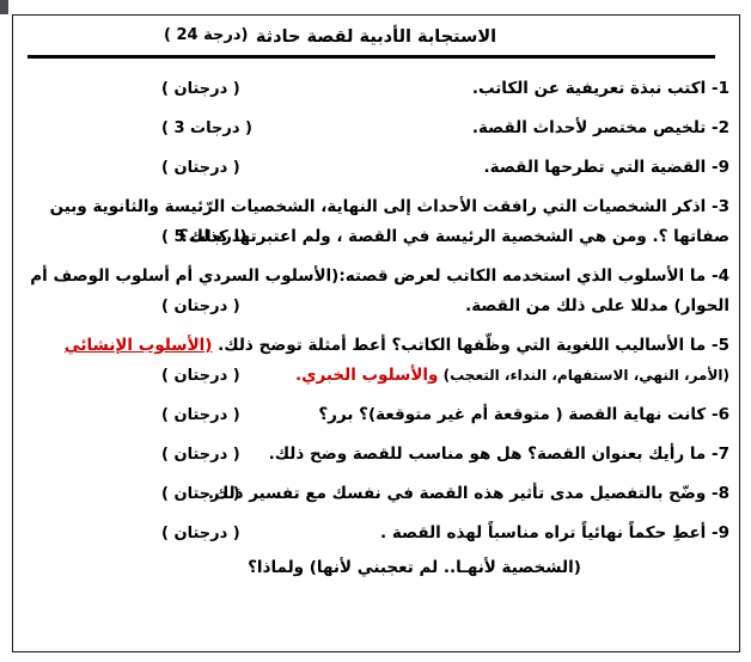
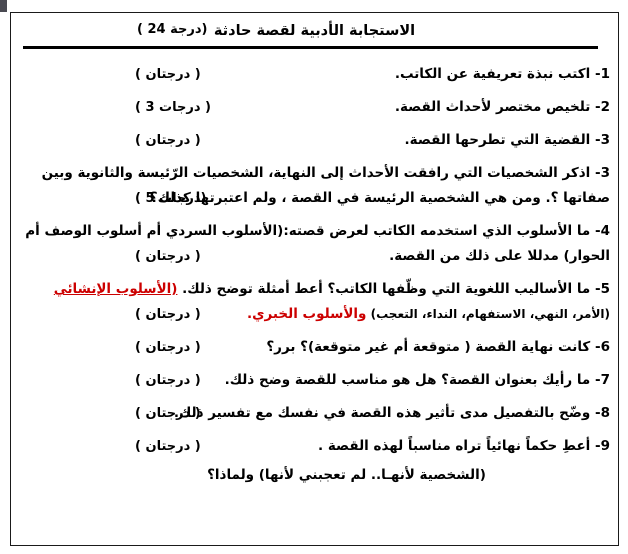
  الاستجابة الأدبية لقصة حادثة
  ( 24 درجة)
  1- اكتب نبذة تعريفية عن الكاتب.
  ( درجتان )
  2- تلخيص مختصر لأحداث القصة.
  ( 3 درجات )
- 9- القضية التي تطرحها القصة.
+ 3- القضية التي تطرحها القصة.
  ( درجتان )
  3- اذكر الشخصيات التي رافقت الأحداث إلى النهاية، الشخصيات الرّئيسة والثانوية وبين صفاتها ؟. ومن هي الشخصية الرئيسة في القصة ، ولم اعتبرتها كذلك؟
  ( 5 درجات)
  4- ما الأسلوب الذي استخدمه الكاتب لعرض قصته:(الأسلوب السردي أم أسلوب الوصف أم الحوار) مدللا على ذلك من القصة.
  ( درجتان )
  5- ما الأساليب اللغوية التي وظّفها الكاتب؟ أعط أمثلة توضح ذلك. (الأسلوب الإنشائي (الأمر، النهي، الاستفهام، النداء، التعجب) والأسلوب الخبري.
  ( درجتان )
  6- كانت نهاية القصة ( متوقعة أم غير متوقعة)؟ برر؟
  ( درجتان )
  7- ما رأيك بعنوان القصة؟ هل هو مناسب للقصة وضح ذلك.
  ( درجتان )
  8- وضّح بالتفصيل مدى تأثير هذه القصة في نفسك مع تفسير ذلك.
  ( درجتان )
  9- أعطِ حكماً نهائياً تراه مناسباً لهذه القصة .
  ( درجتان )
  (الشخصية لأنهـا.. لم تعجبني لأنها) ولماذا؟
